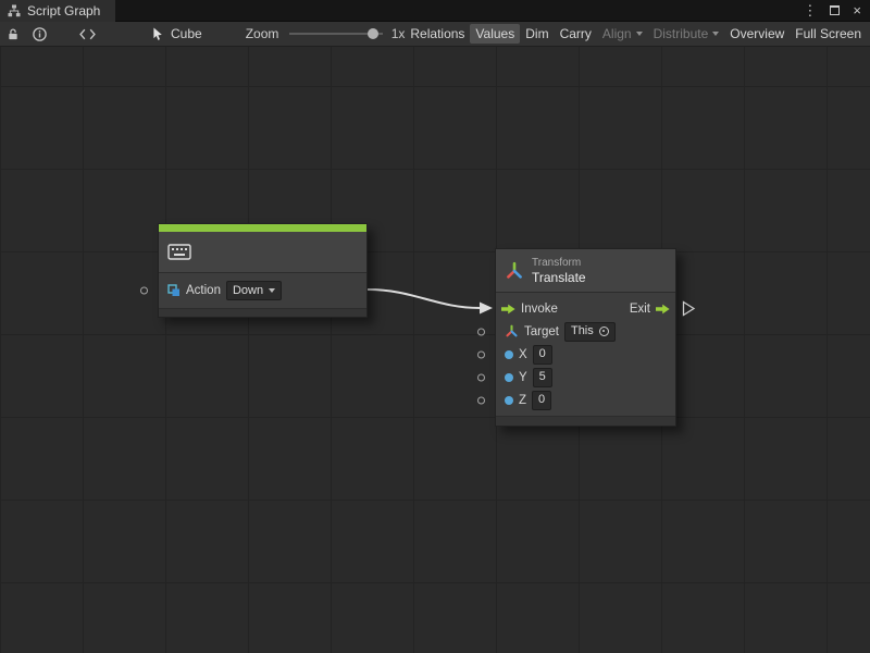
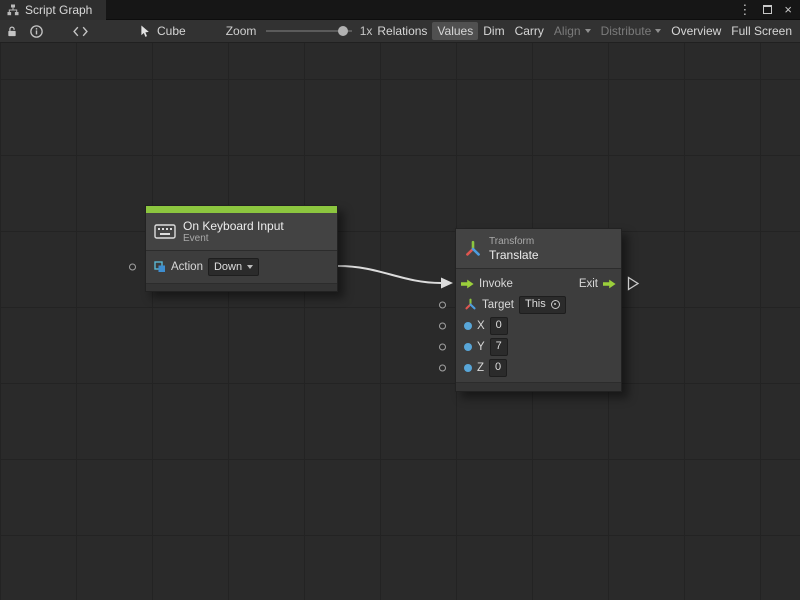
  Script Graph
  ⋮
  ×
  Cube
  Zoom
  1x
  Relations
  Values
  Dim
  Carry
  Align
  Distribute
  Overview
  Full Screen
+ On Keyboard Input
+ Event
  Action
  Down
  Transform
  Translate
  Invoke
  Exit
  Target
  This
  X
  0
  Y
- 5
+ 7
  Z
  0
